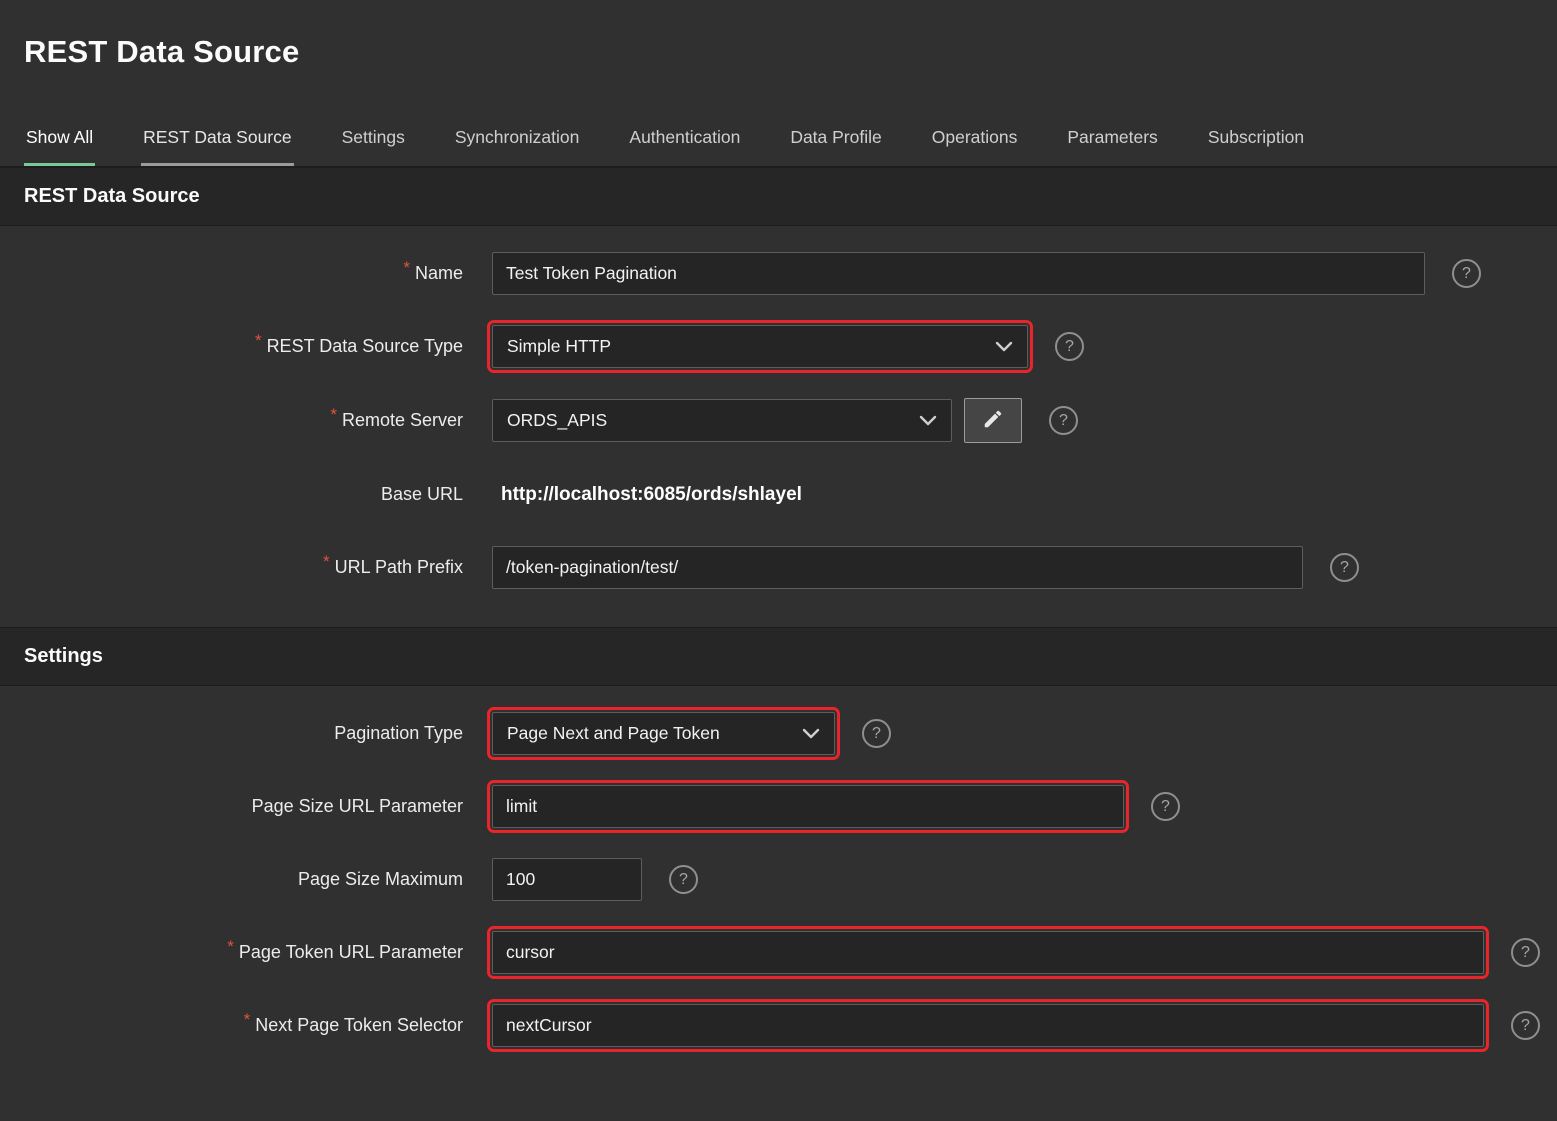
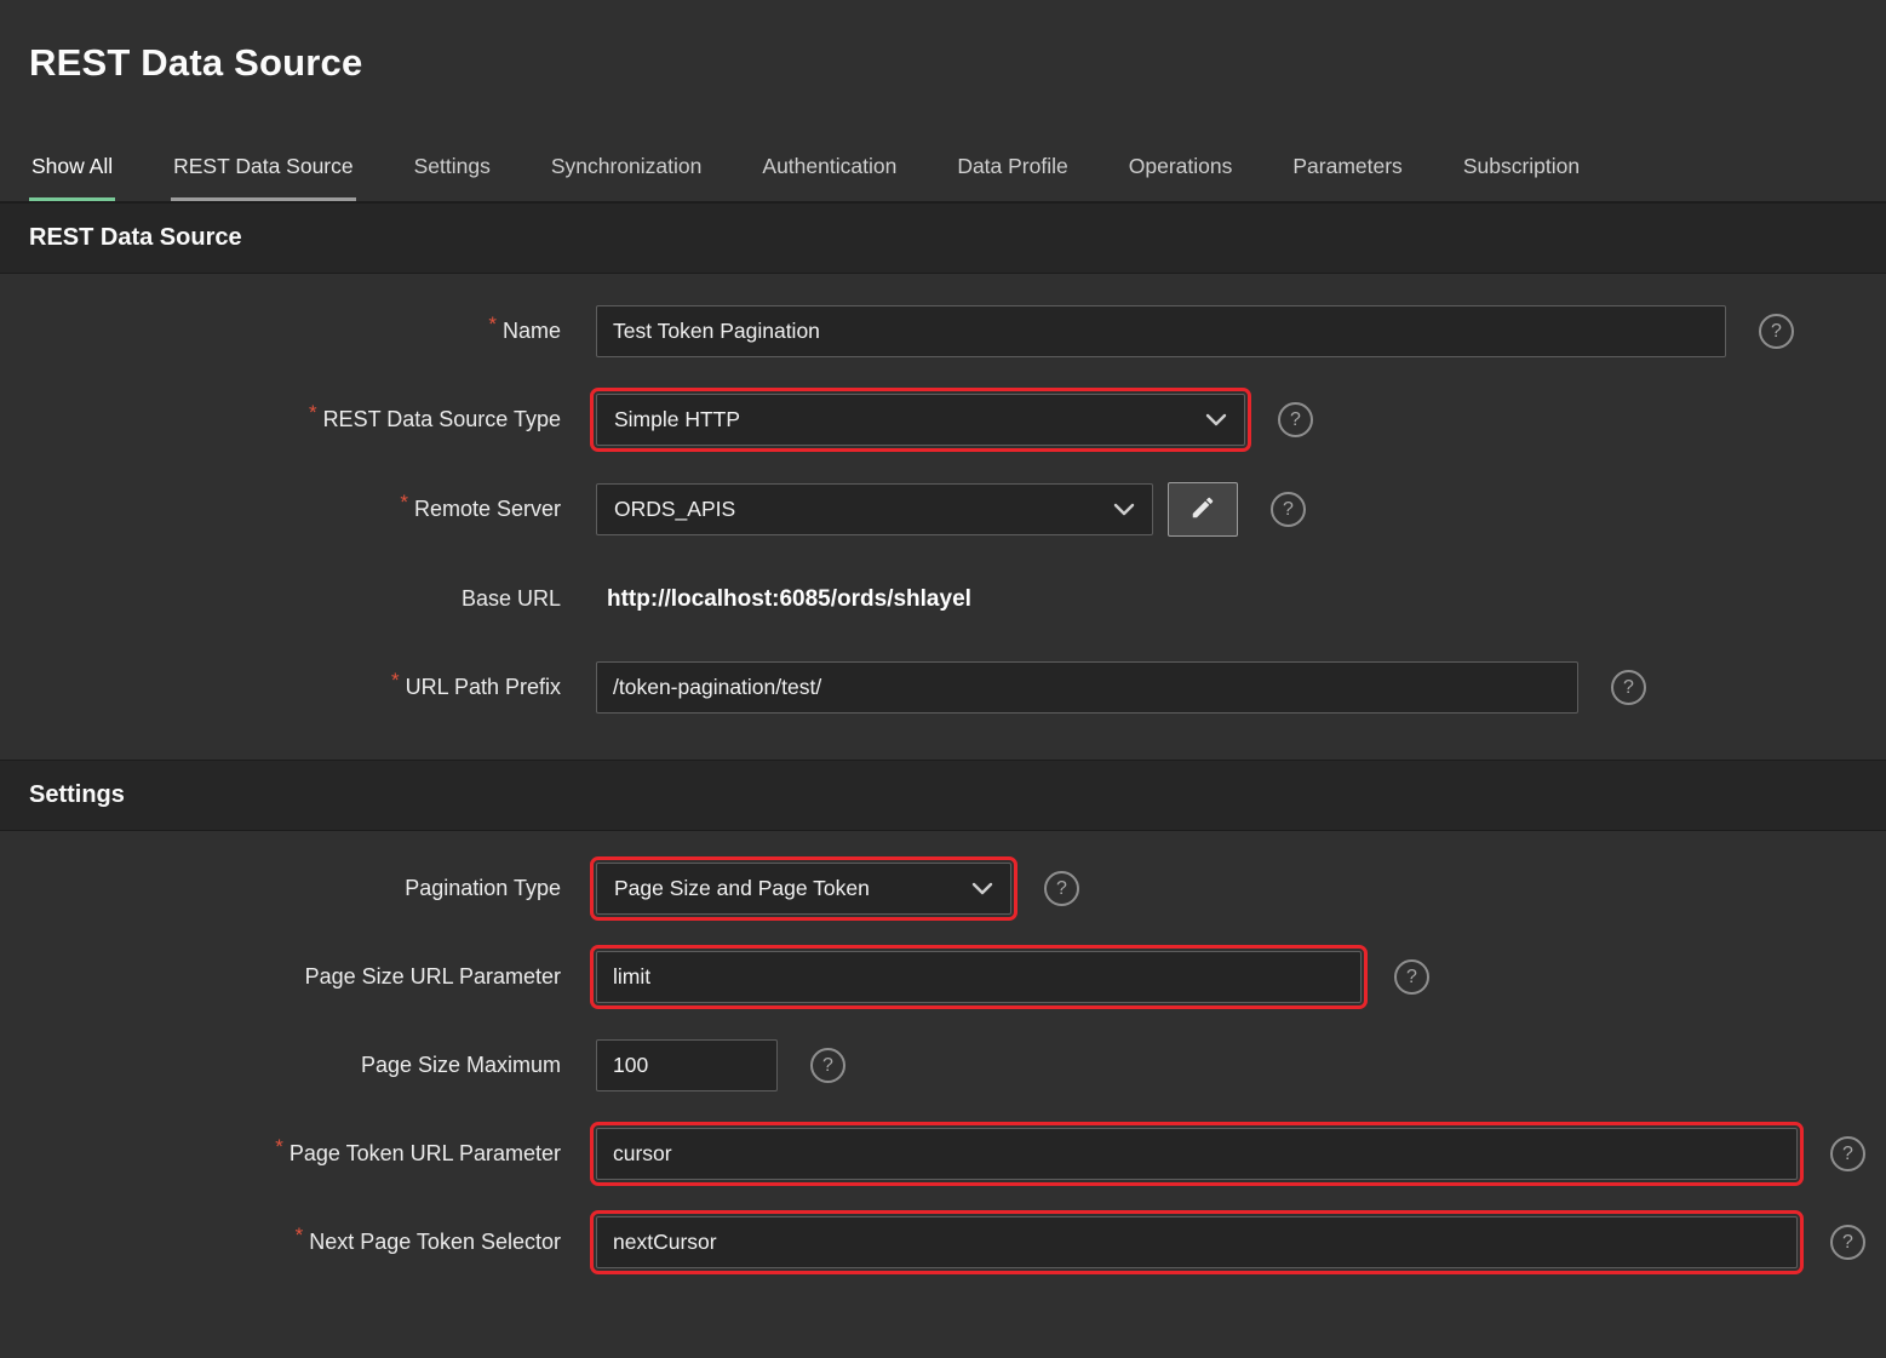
  REST Data Source
  Show All
  REST Data Source
  Settings
  Synchronization
  Authentication
  Data Profile
  Operations
  Parameters
  Subscription
  REST Data Source
  * Name
  Test Token Pagination
  ?
  * REST Data Source Type
  Simple HTTP
  ?
  * Remote Server
  ORDS_APIS
  ?
  Base URL
  http://localhost:6085/ords/shlayel
  * URL Path Prefix
  /token-pagination/test/
  ?
  Settings
  Pagination Type
- Page Next and Page Token
+ Page Size and Page Token
  ?
  Page Size URL Parameter
  limit
  ?
  Page Size Maximum
  100
  ?
  * Page Token URL Parameter
  cursor
  ?
  * Next Page Token Selector
  nextCursor
  ?
